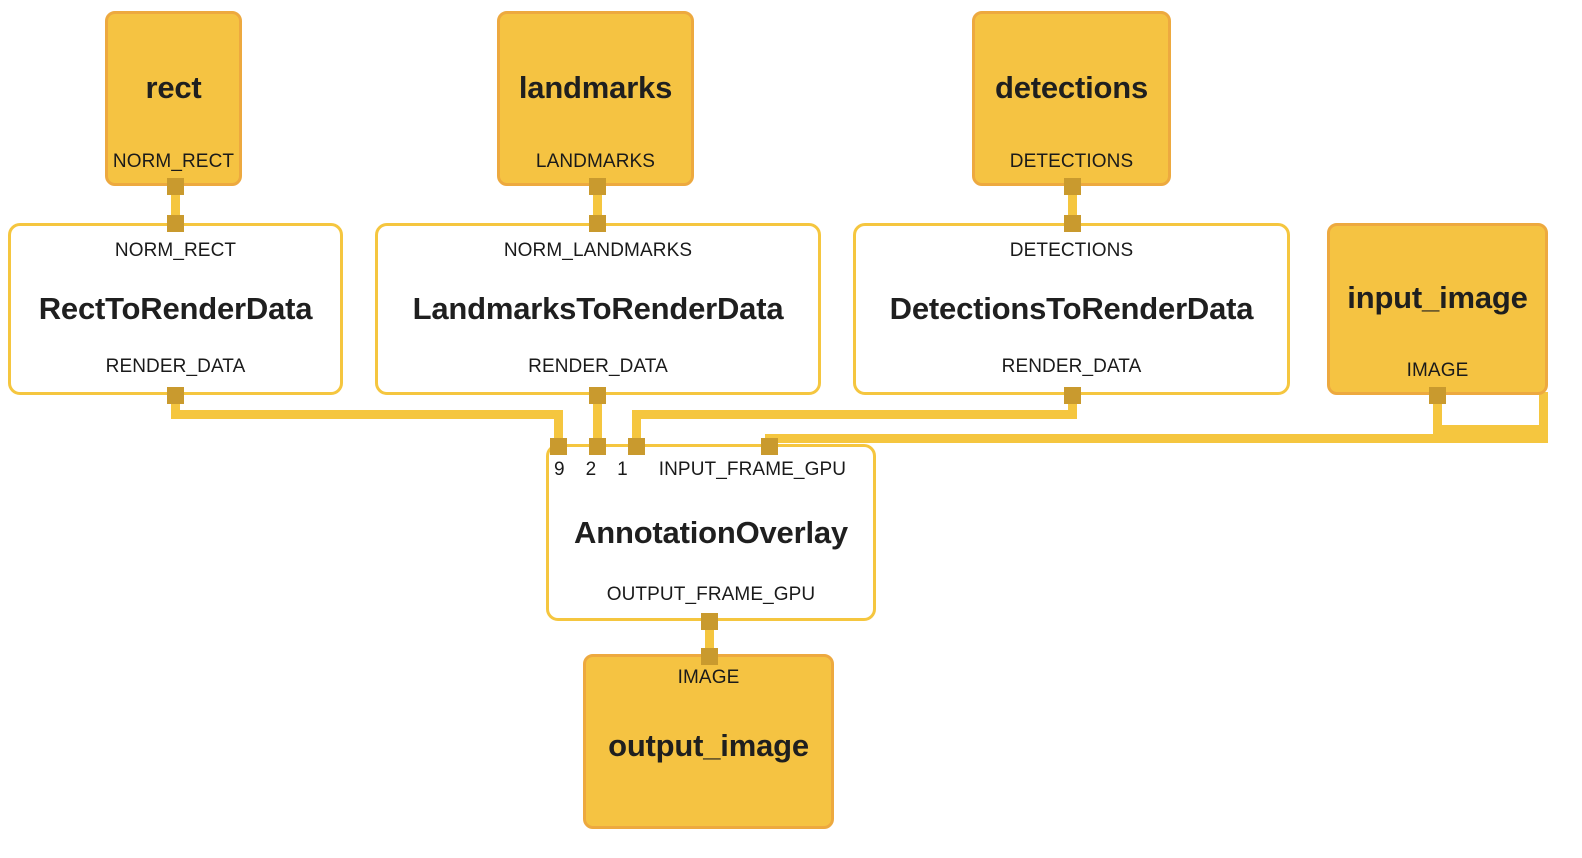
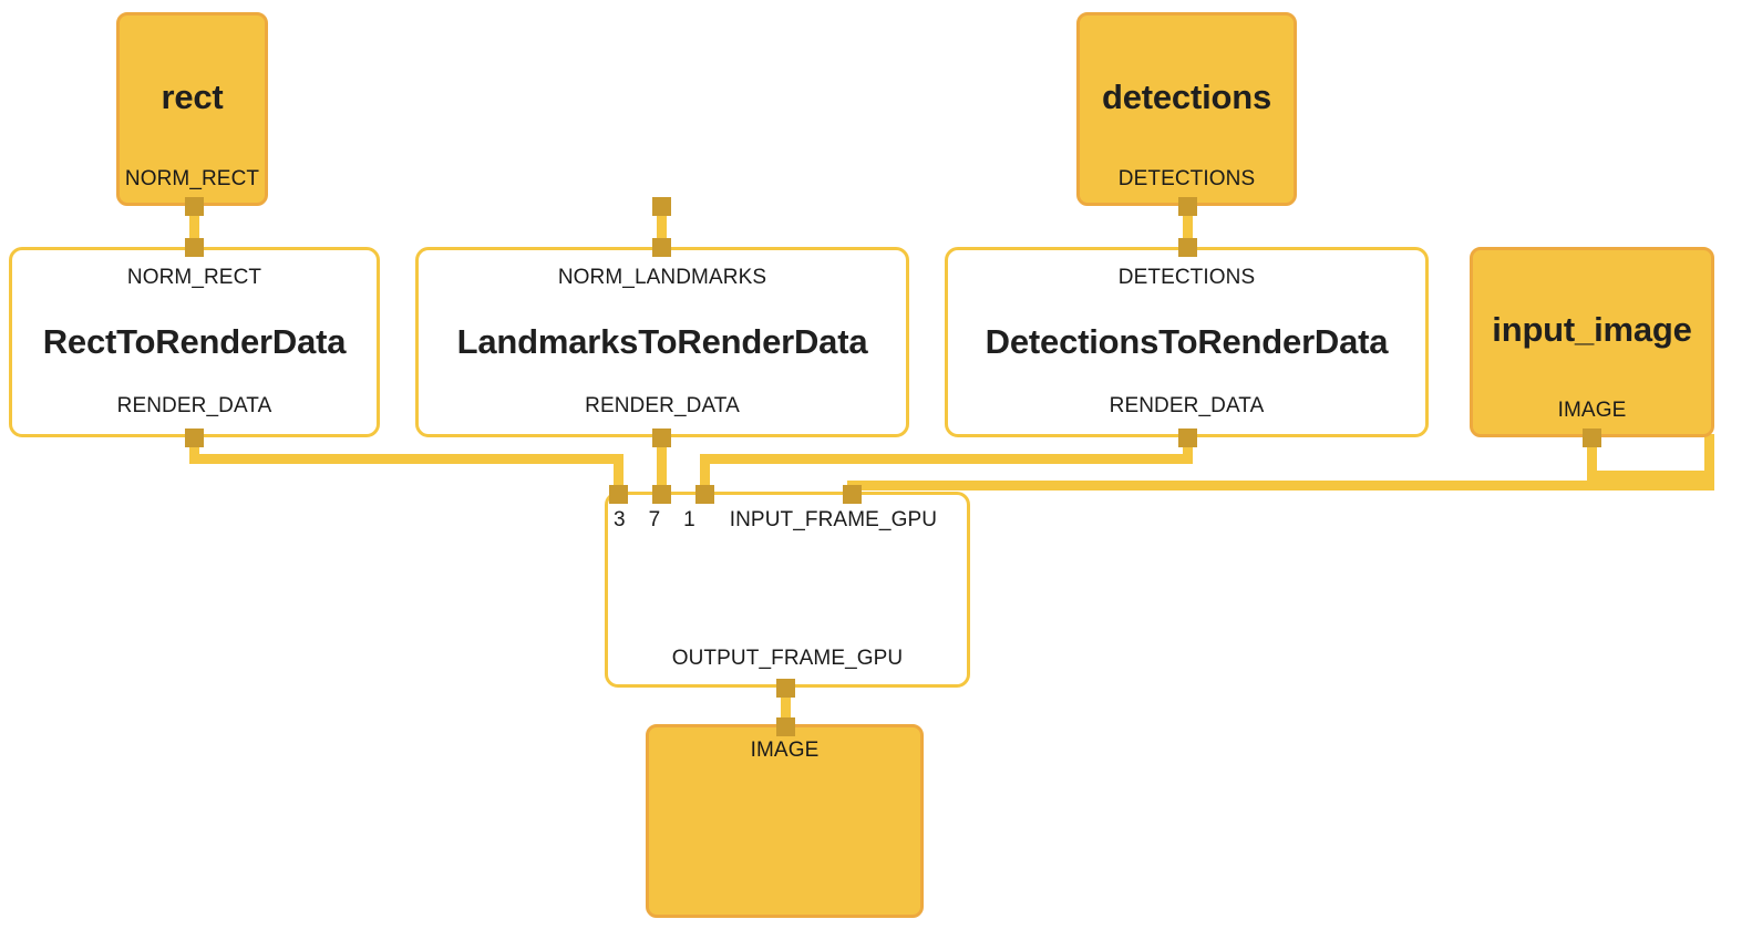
  rect
  NORM_RECT
- landmarks
- LANDMARKS
  detections
  DETECTIONS
  input_image
  IMAGE
  NORM_RECT
  RectToRenderData
  RENDER_DATA
  NORM_LANDMARKS
  LandmarksToRenderData
  RENDER_DATA
  DETECTIONS
  DetectionsToRenderData
  RENDER_DATA
- 9
+ 3
- 2
+ 7
  1
  INPUT_FRAME_GPU
- AnnotationOverlay
  OUTPUT_FRAME_GPU
  IMAGE
- output_image
